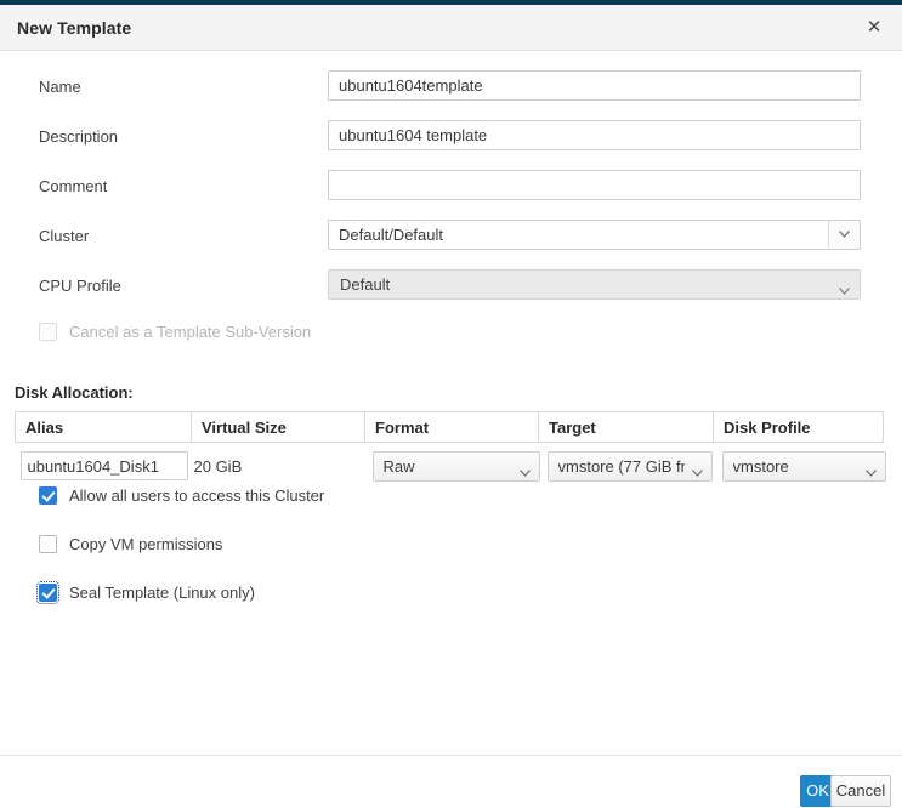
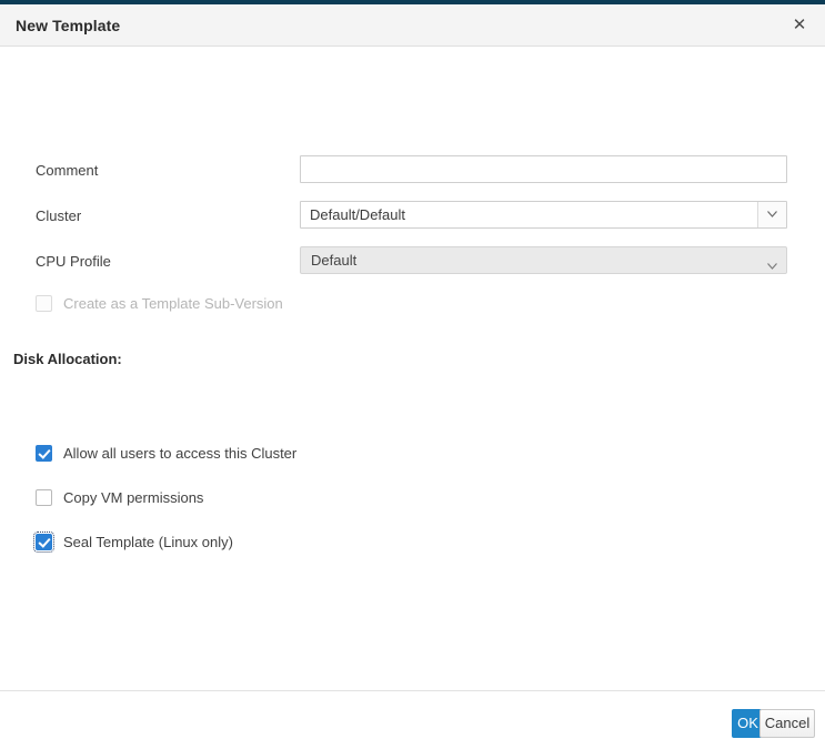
  New Template
  ✕
- Name
- ubuntu1604template
- Description
- ubuntu1604 template
  Comment
  Cluster
  Default/Default
  CPU Profile
  Default
- Cancel as a Template Sub-Version
+ Create as a Template Sub-Version
  Disk Allocation:
- Alias	Virtual Size	Format	Target	Disk Profile
- ubuntu1604_Disk1	20 GiB	Raw	vmstore (77 GiB fr	vmstore
  Allow all users to access this Cluster
  Copy VM permissions
  Seal Template (Linux only)
  OK
  Cancel
